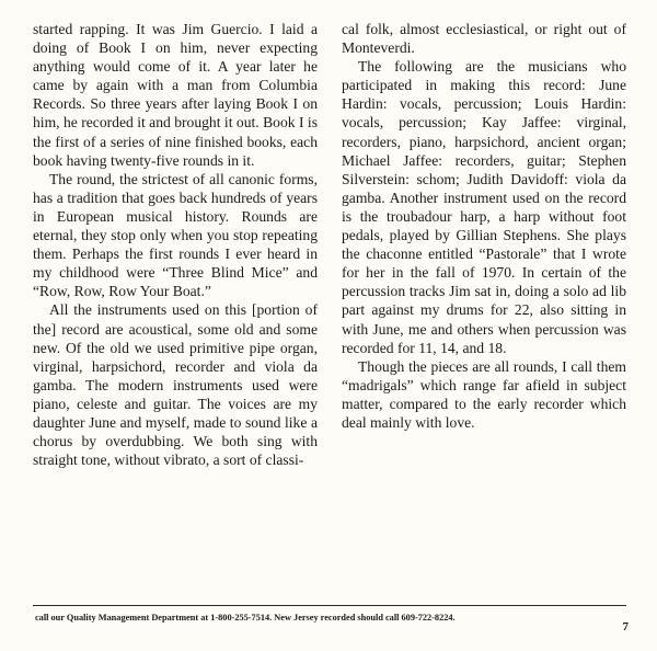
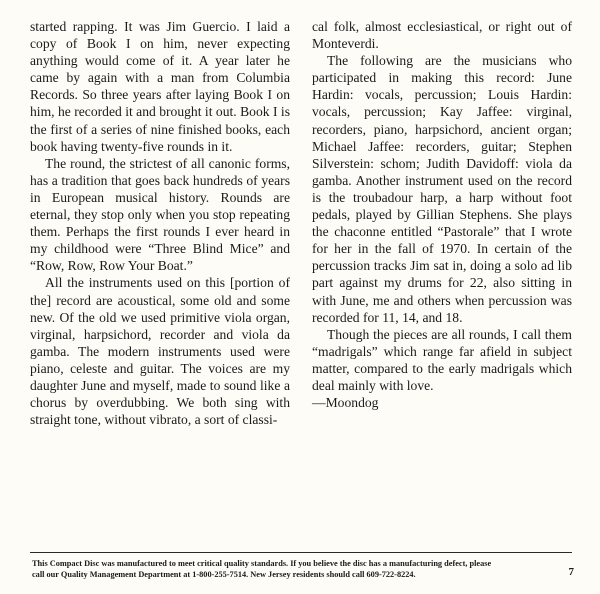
- started rapping. It was Jim Guercio. I laid a doing of Book I on him, never expecting anything would come of it. A year later he came by again with a man from Columbia Records. So three years after laying Book I on him, he recorded it and brought it out. Book I is the first of a series of nine finished books, each book having twenty-five rounds in it.
+ started rapping. It was Jim Guercio. I laid a copy of Book I on him, never expecting anything would come of it. A year later he came by again with a man from Columbia Records. So three years after laying Book I on him, he recorded it and brought it out. Book I is the first of a series of nine finished books, each book having twenty-five rounds in it.
  The round, the strictest of all canonic forms, has a tradition that goes back hundreds of years in European musical history. Rounds are eternal, they stop only when you stop repeating them. Perhaps the first rounds I ever heard in my childhood were “Three Blind Mice” and “Row, Row, Row Your Boat.”
- All the instruments used on this [portion of the] record are acoustical, some old and some new. Of the old we used primitive pipe organ, virginal, harpsichord, recorder and viola da gamba. The modern instruments used were piano, celeste and guitar. The voices are my daughter June and myself, made to sound like a chorus by overdubbing. We both sing with straight tone, without vibrato, a sort of classi-
+ All the instruments used on this [portion of the] record are acoustical, some old and some new. Of the old we used primitive viola organ, virginal, harpsichord, recorder and viola da gamba. The modern instruments used were piano, celeste and guitar. The voices are my daughter June and myself, made to sound like a chorus by overdubbing. We both sing with straight tone, without vibrato, a sort of classi-
  cal folk, almost ecclesiastical, or right out of Monteverdi.
  The following are the musicians who participated in making this record: June Hardin: vocals, percussion; Louis Hardin: vocals, percussion; Kay Jaffee: virginal, recorders, piano, harpsichord, ancient organ; Michael Jaffee: recorders, guitar; Stephen Silverstein: schom; Judith Davidoff: viola da gamba. Another instrument used on the record is the troubadour harp, a harp without foot pedals, played by Gillian Stephens. She plays the chaconne entitled “Pastorale” that I wrote for her in the fall of 1970. In certain of the percussion tracks Jim sat in, doing a solo ad lib part against my drums for 22, also sitting in with June, me and others when percussion was recorded for 11, 14, and 18.
- Though the pieces are all rounds, I call them “madrigals” which range far afield in subject matter, compared to the early recorder which deal mainly with love.
+ Though the pieces are all rounds, I call them “madrigals” which range far afield in subject matter, compared to the early madrigals which deal mainly with love.
+ —Moondog
+ This Compact Disc was manufactured to meet critical quality standards. If you believe the disc has a manufacturing defect, please
- call our Quality Management Department at 1-800-255-7514. New Jersey recorded should call 609-722-8224.
+ call our Quality Management Department at 1-800-255-7514. New Jersey residents should call 609-722-8224.
  7
